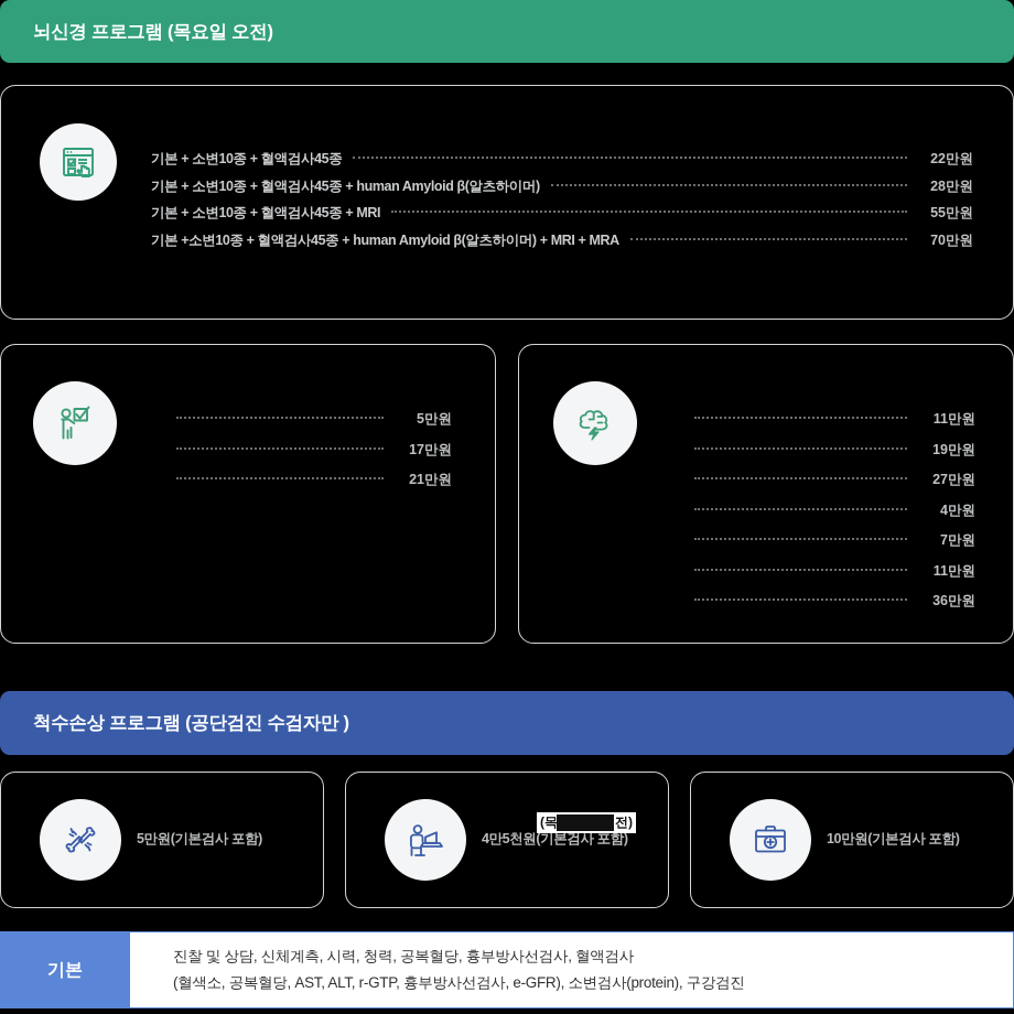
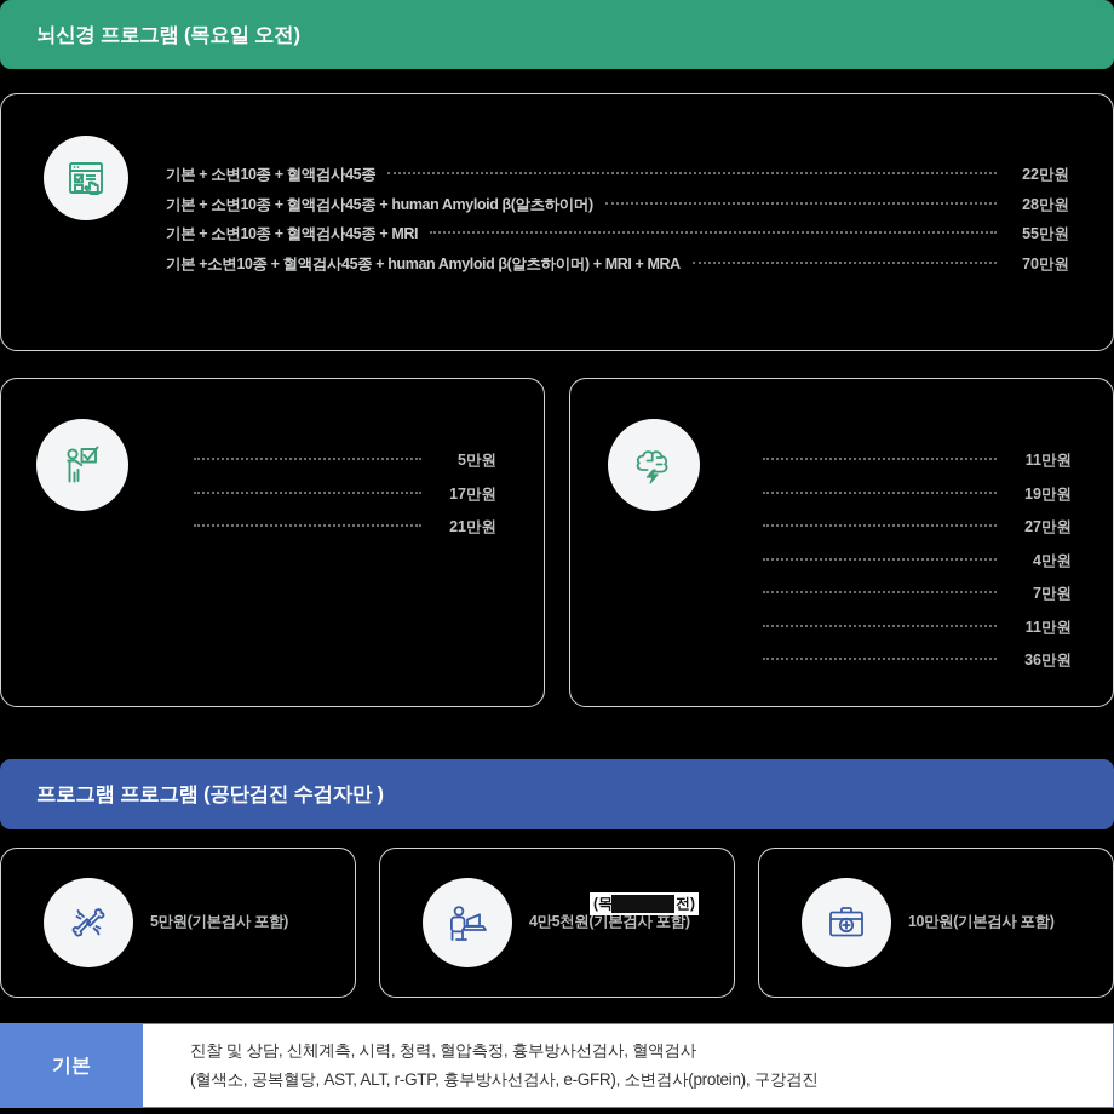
  뇌신경 프로그램 (목요일 오전)
  기본 + 소변10종 + 혈액검사45종
  22만원
  기본 + 소변10종 + 혈액검사45종 + human Amyloid β(알츠하이머)
  28만원
  기본 + 소변10종 + 혈액검사45종 + MRI
  55만원
  기본 +소변10종 + 혈액검사45종 + human Amyloid β(알츠하이머) + MRI + MRA
  70만원
  5만원
  17만원
  21만원
  11만원
  19만원
  27만원
  4만원
  7만원
  11만원
  36만원
- 척수손상 프로그램 (공단검진 수검자만 )
+ 프로그램 프로그램 (공단검진 수검자만 )
  5만원(기본검사 포함)
  4만5천원(기본검사 포함)
  (목
  전)
  10만원(기본검사 포함)
  기본
- 진찰 및 상담, 신체계측, 시력, 청력, 공복혈당, 흉부방사선검사, 혈액검사
+ 진찰 및 상담, 신체계측, 시력, 청력, 혈압측정, 흉부방사선검사, 혈액검사
  (혈색소, 공복혈당, AST, ALT, r-GTP, 흉부방사선검사, e-GFR), 소변검사(protein), 구강검진
